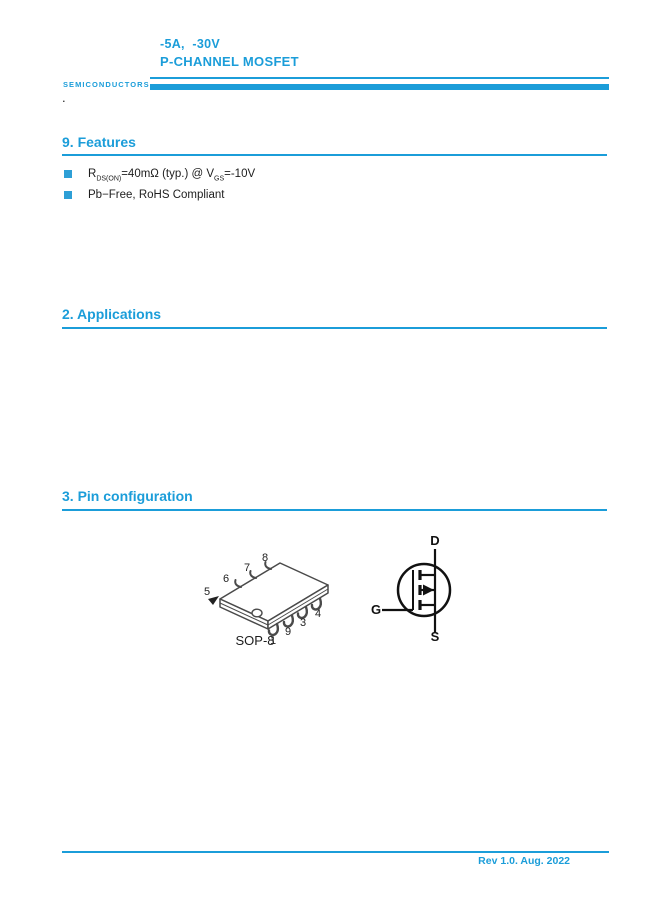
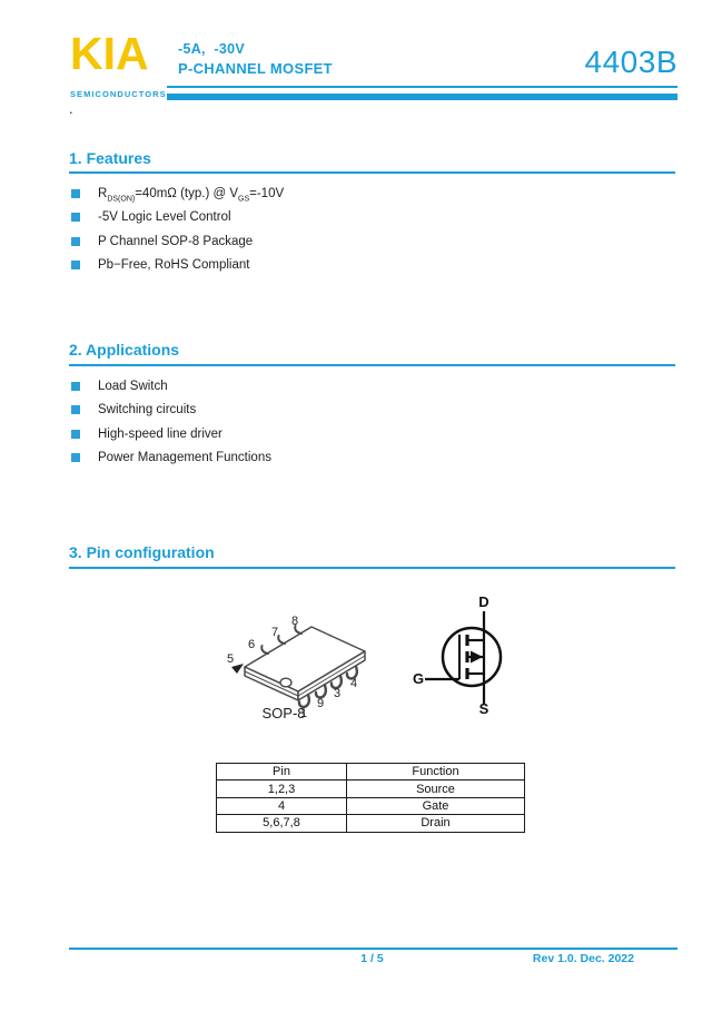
+ KIA
  SEMICONDUCTORS
  -5A, -30V
  P-CHANNEL MOSFET
+ 4403B
  .
- 9. Features
+ 1. Features
  R =40mΩ (typ.) @ V =-10V
+ -5V Logic Level Control
+ P Channel SOP-8 Package
  Pb−Free, RoHS Compliant
  2. Applications
+ Load Switch
+ Switching circuits
+ High-speed line driver
+ Power Management Functions
  3. Pin configuration
  1
  9
  3
  4
  5
  6
  7
  8
  SOP-8
  D
  G
  S
+ Pin	Function
+ 1,2,3	Source
+ 4	Gate
+ 5,6,7,8	Drain
+ 1 / 5
- Rev 1.0. Aug. 2022
+ Rev 1.0. Dec. 2022
